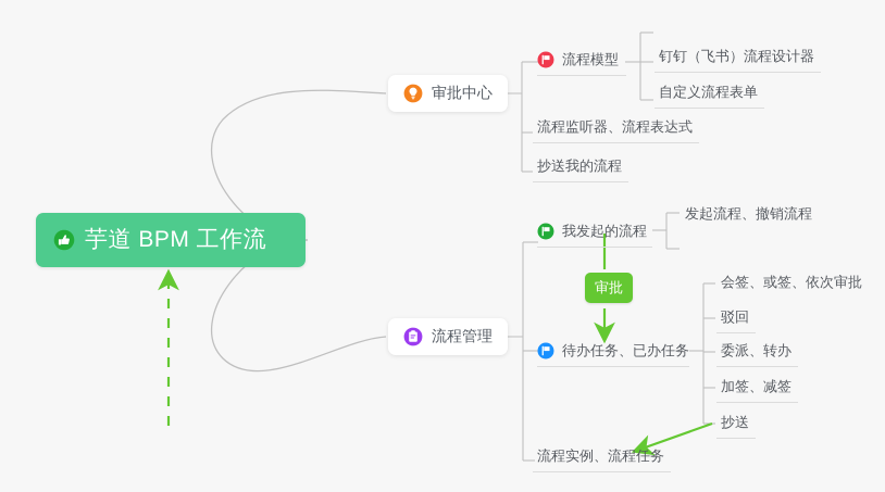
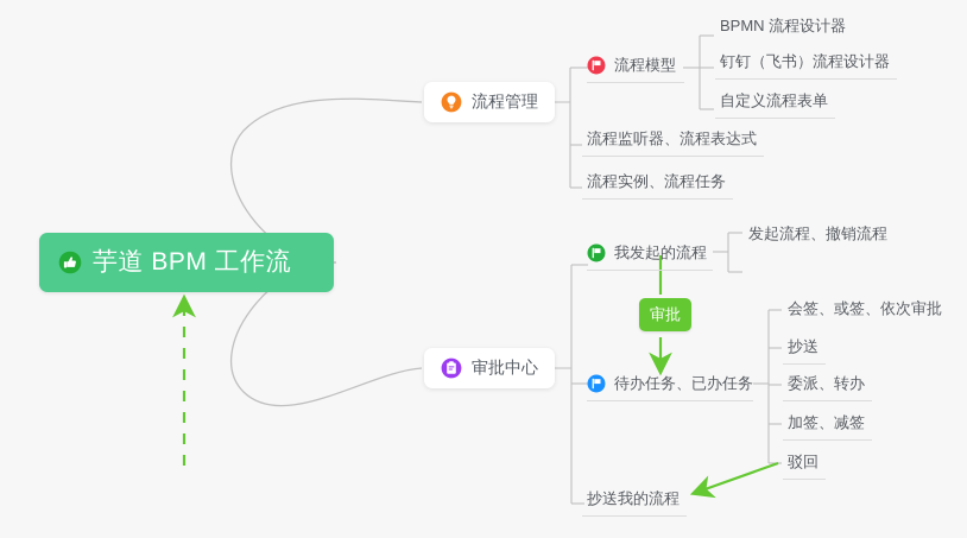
  芋道 BPM 工作流
- 审批中心
+ 流程管理
  流程模型
+ BPMN 流程设计器
  钉钉（飞书）流程设计器
  自定义流程表单
  流程监听器、流程表达式
- 抄送我的流程
+ 流程实例、流程任务
- 流程管理
+ 审批中心
  我发起的流程
  发起流程、撤销流程
  待办任务、已办任务
  会签、或签、依次审批
- 驳回
+ 抄送
  委派、转办
  加签、减签
- 抄送
+ 驳回
- 流程实例、流程任务
+ 抄送我的流程
  审批
